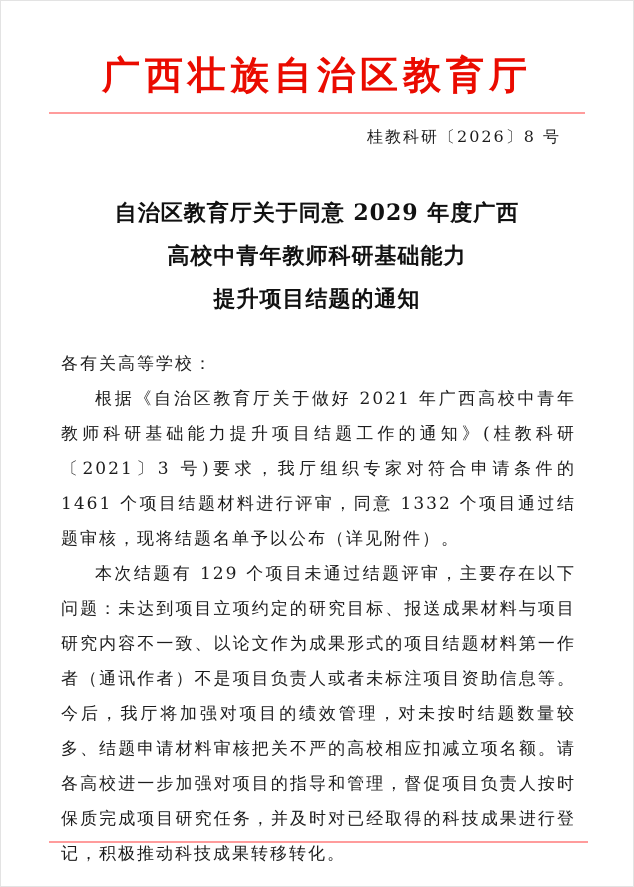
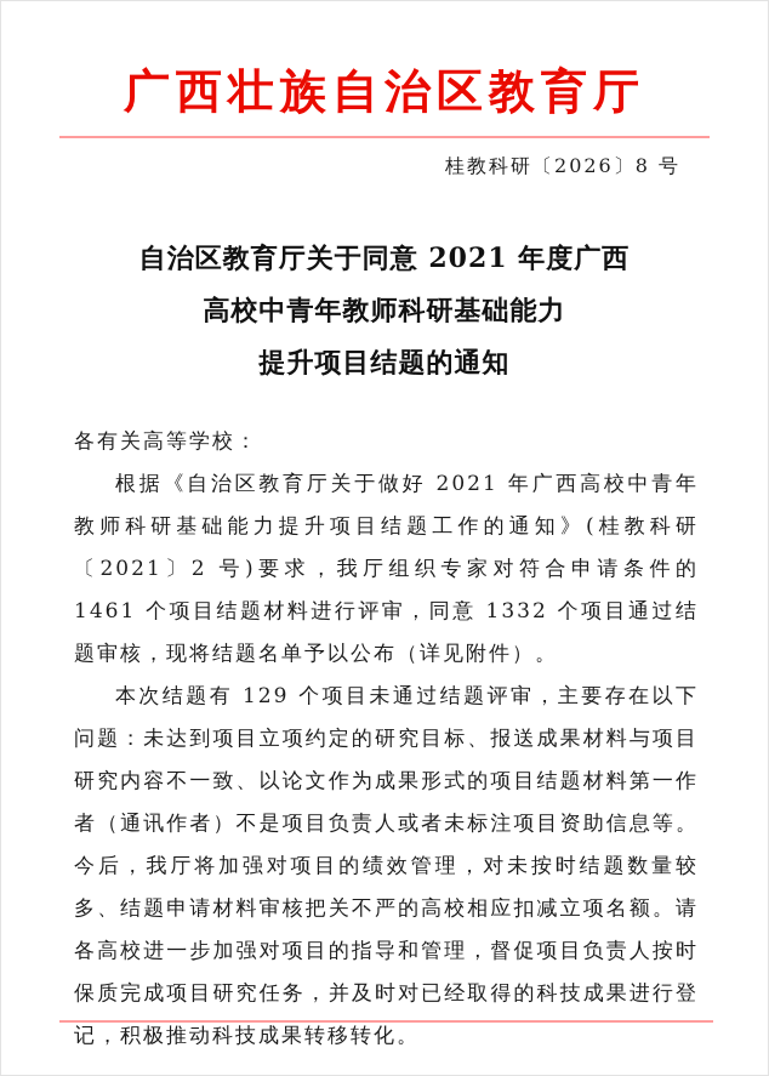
  广西壮族自治区教育厅
  桂教科研〔2026〕8 号
- 自治区教育厅关于同意 2029 年度广西
+ 自治区教育厅关于同意 2021 年度广西
  高校中青年教师科研基础能力
  提升项目结题的通知
  各有关高等学校：
- 根据《自治区教育厅关于做好 2021 年广西高校中青年教师科研基础能力提升项目结题工作的通知》(桂教科研〔2021〕3 号)要求，我厅组织专家对符合申请条件的 1461 个项目结题材料进行评审，同意 1332 个项目通过结题审核，现将结题名单予以公布（详见附件）。
+ 根据《自治区教育厅关于做好 2021 年广西高校中青年教师科研基础能力提升项目结题工作的通知》(桂教科研〔2021〕2 号)要求，我厅组织专家对符合申请条件的 1461 个项目结题材料进行评审，同意 1332 个项目通过结题审核，现将结题名单予以公布（详见附件）。
  本次结题有 129 个项目未通过结题评审，主要存在以下问题：未达到项目立项约定的研究目标、报送成果材料与项目研究内容不一致、以论文作为成果形式的项目结题材料第一作者（通讯作者）不是项目负责人或者未标注项目资助信息等。今后，我厅将加强对项目的绩效管理，对未按时结题数量较多、结题申请材料审核把关不严的高校相应扣减立项名额。请各高校进一步加强对项目的指导和管理，督促项目负责人按时保质完成项目研究任务，并及时对已经取得的科技成果进行登记，积极推动科技成果转移转化。
